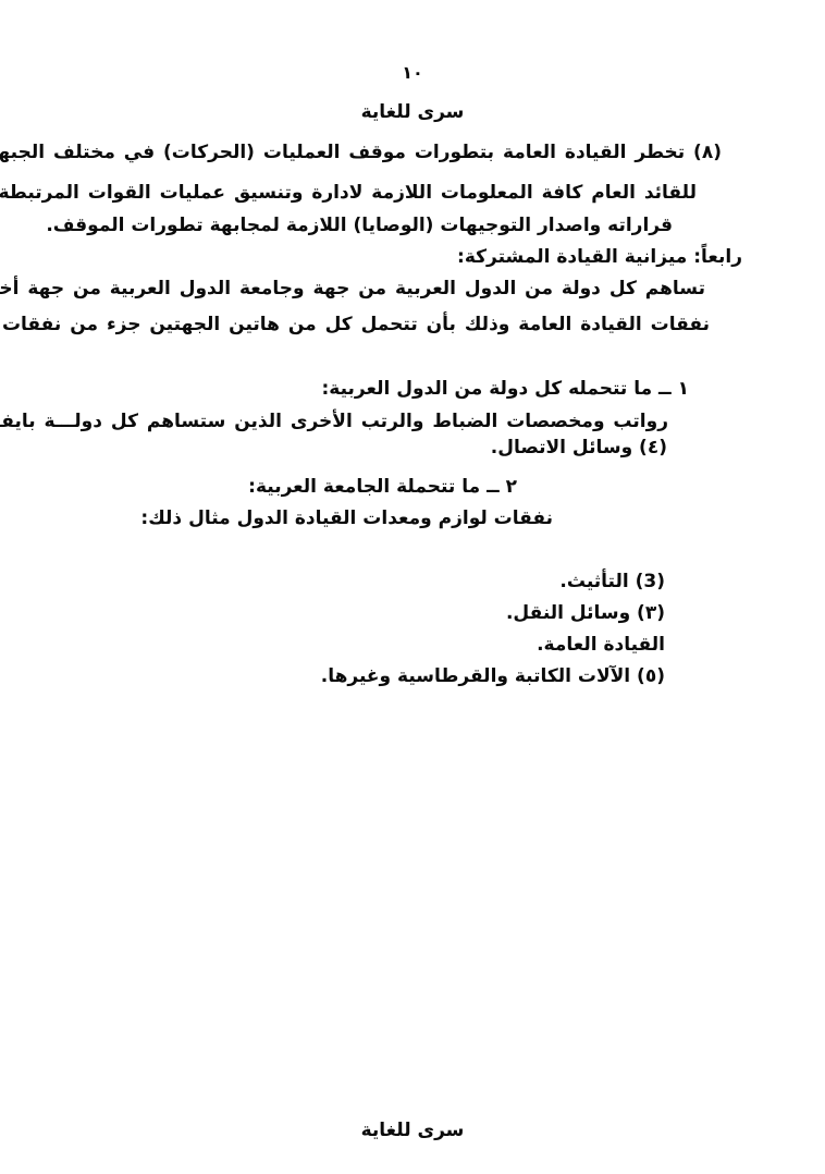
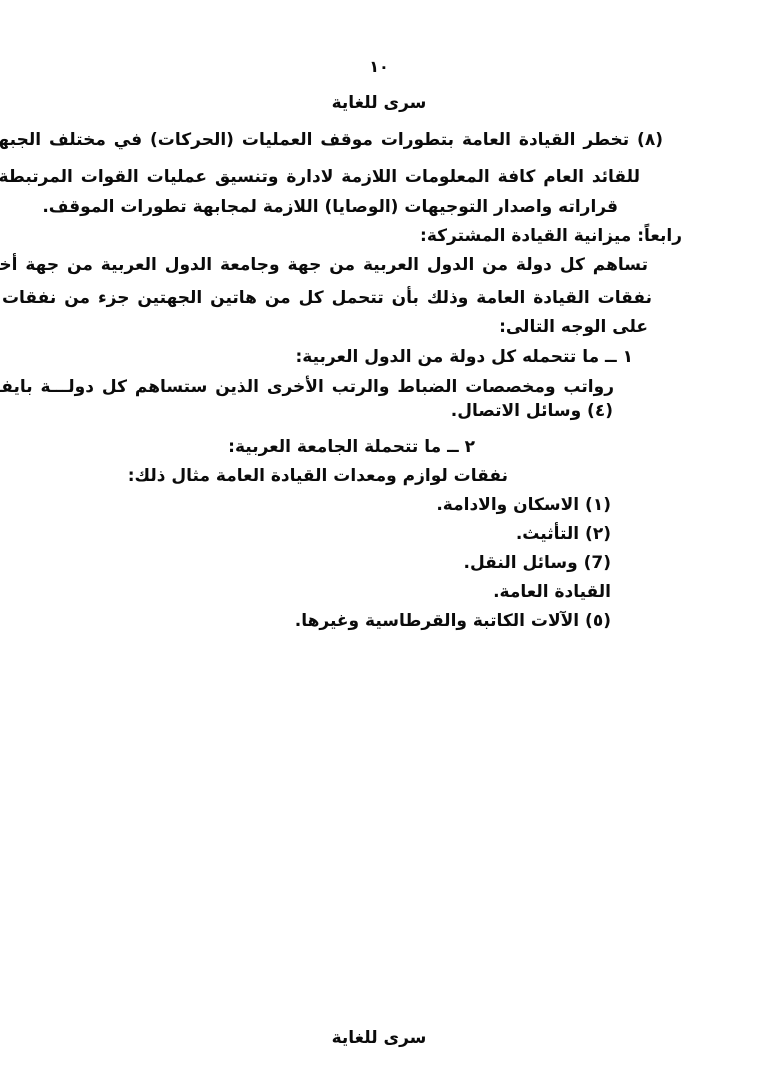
  ١٠
  سرى للغاية
  (٨) تخطر القيادة العامة بتطورات موقف العمليات (الحركات) في مختلف الجبه
  للقائد العام كافة المعلومات اللازمة لادارة وتنسيق عمليات القوات المرتبطة
  قراراته واصدار التوجيهات (الوصايا) اللازمة لمجابهة تطورات الموقف.
  رابعاً: ميزانية القيادة المشتركة:
  تساهم كل دولة من الدول العربية من جهة وجامعة الدول العربية من جهة أخ
  نفقات القيادة العامة وذلك بأن تتحمل كل من هاتين الجهتين جزء من نفقات
+ على الوجه التالى:
  ١ ــ ما تتحمله كل دولة من الدول العربية:
  رواتب ومخصصات الضباط والرتب الأخرى الذين ستساهم كل دولـــة بايف
  (٤) وسائل الاتصال.
  ٢ ــ ما تتحملة الجامعة العربية:
- نفقات لوازم ومعدات القيادة الدول مثال ذلك:
+ نفقات لوازم ومعدات القيادة العامة مثال ذلك:
+ (١) الاسكان والادامة.
- (3) التأثيث.
+ (٢) التأثيث.
- (٣) وسائل النقل.
+ (7) وسائل النقل.
  القيادة العامة.
  (٥) الآلات الكاتبة والقرطاسية وغيرها.
  سرى للغاية
